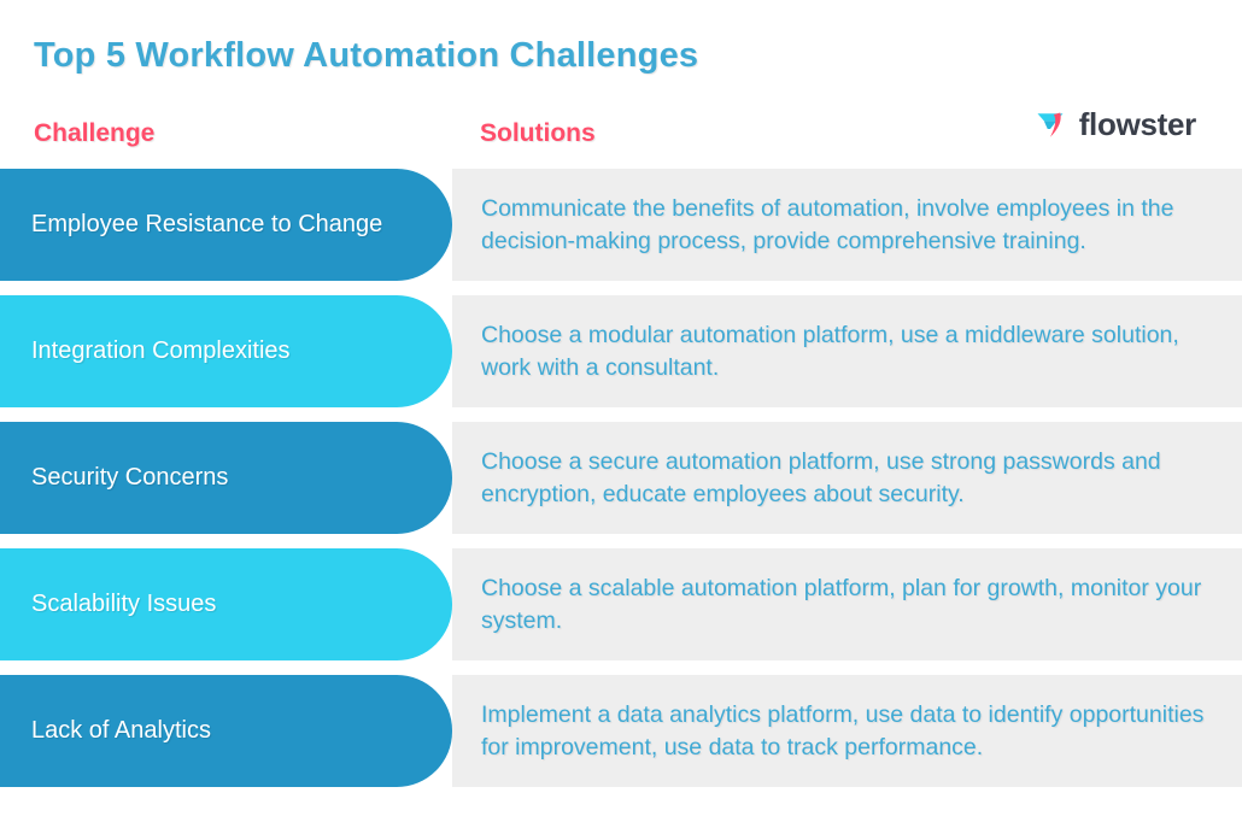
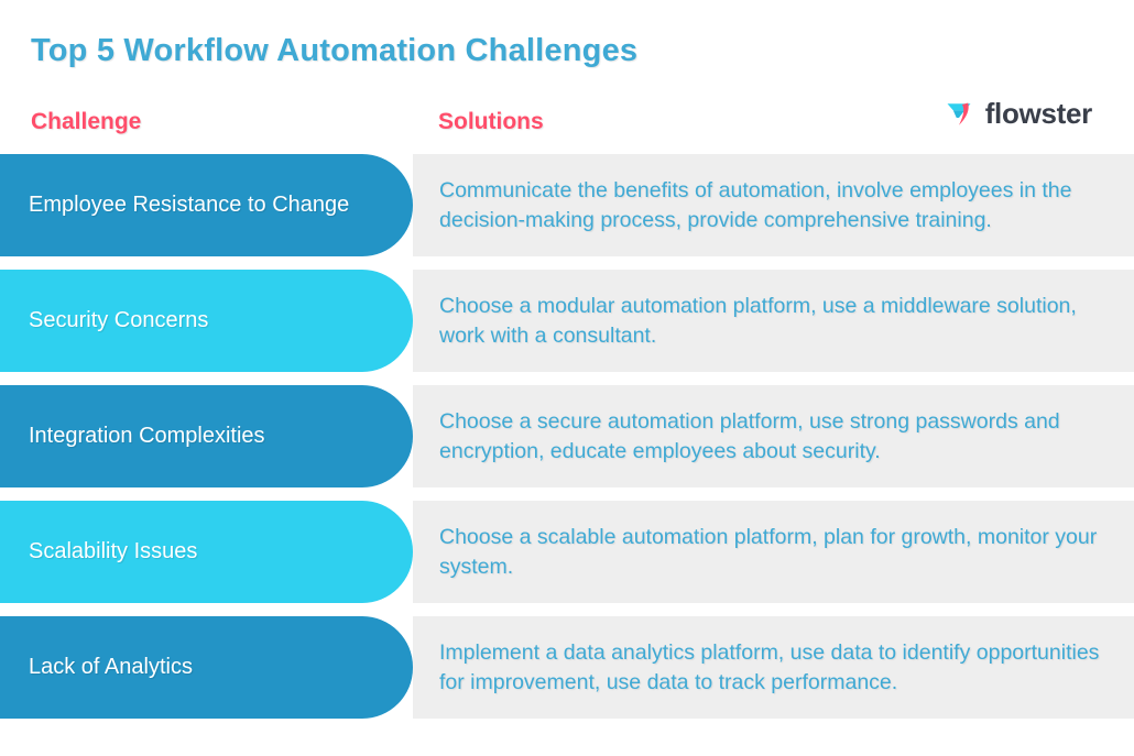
  Top 5 Workflow Automation Challenges
  Challenge
  Solutions
  flowster
  Employee Resistance to Change
  Communicate the benefits of automation, involve employees in the decision-making process, provide comprehensive training.
- Integration Complexities
+ Security Concerns
  Choose a modular automation platform, use a middleware solution, work with a consultant.
- Security Concerns
+ Integration Complexities
  Choose a secure automation platform, use strong passwords and encryption, educate employees about security.
  Scalability Issues
  Choose a scalable automation platform, plan for growth, monitor your system.
  Lack of Analytics
  Implement a data analytics platform, use data to identify opportunities for improvement, use data to track performance.
